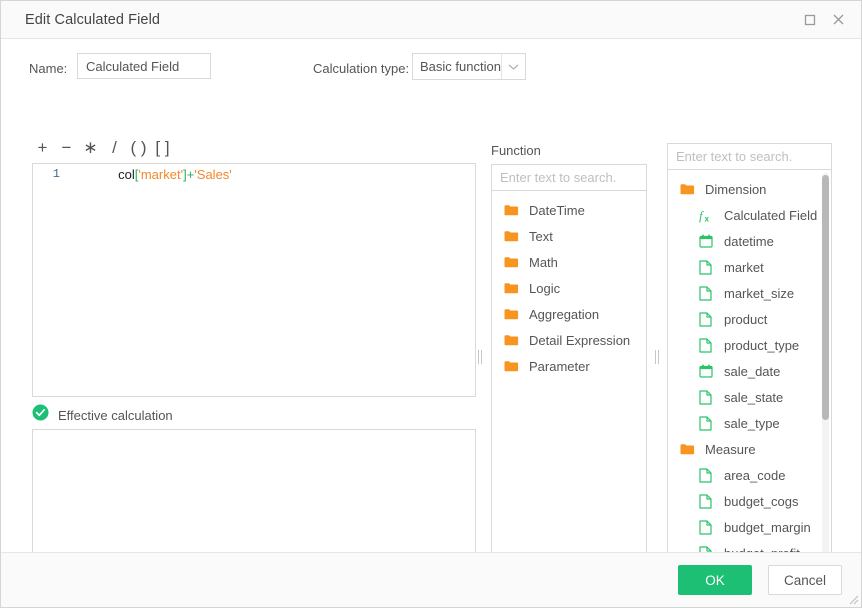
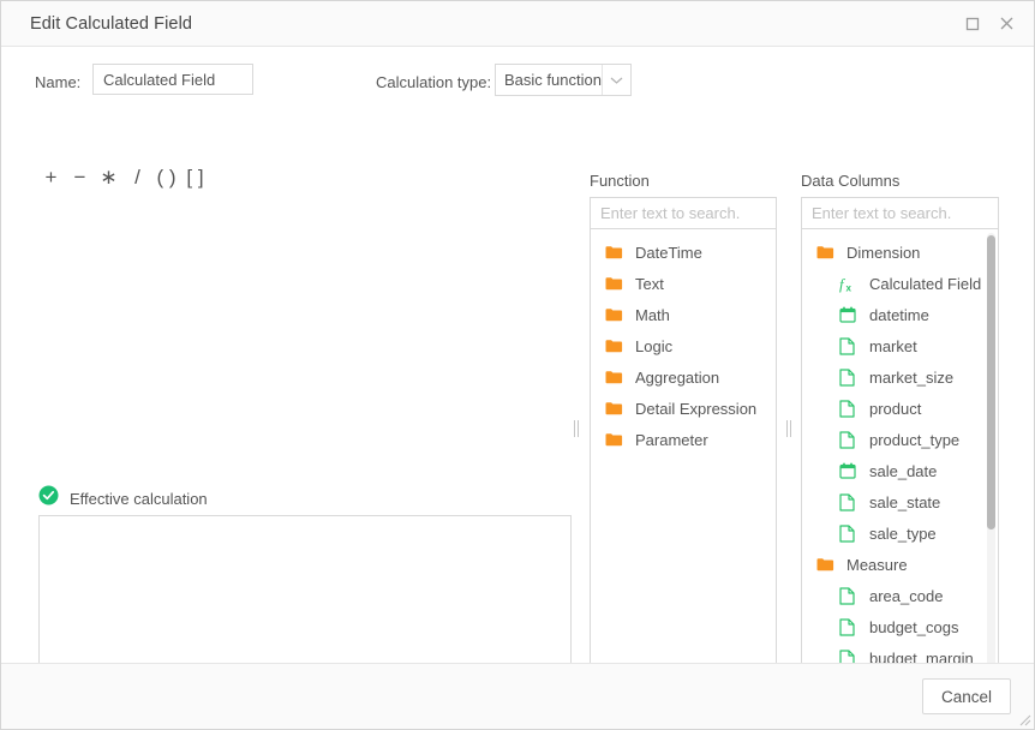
  Edit Calculated Field
  Name:
  Calculated Field
  Calculation type:
  Basic function
  +
  −
  ∗
  /
  ( )
  [ ]
- 1
- col['market']+'Sales'
  Effective calculation
  Function
  Enter text to search.
  DateTime
  Text
  Math
  Logic
  Aggregation
  Detail Expression
  Parameter
+ Data Columns
  Enter text to search.
  Dimension
  f
  x
  Calculated Field
  datetime
  market
  market_size
  product
  product_type
  sale_date
  sale_state
  sale_type
  Measure
  area_code
  budget_cogs
  budget_margin
- OK
  Cancel
